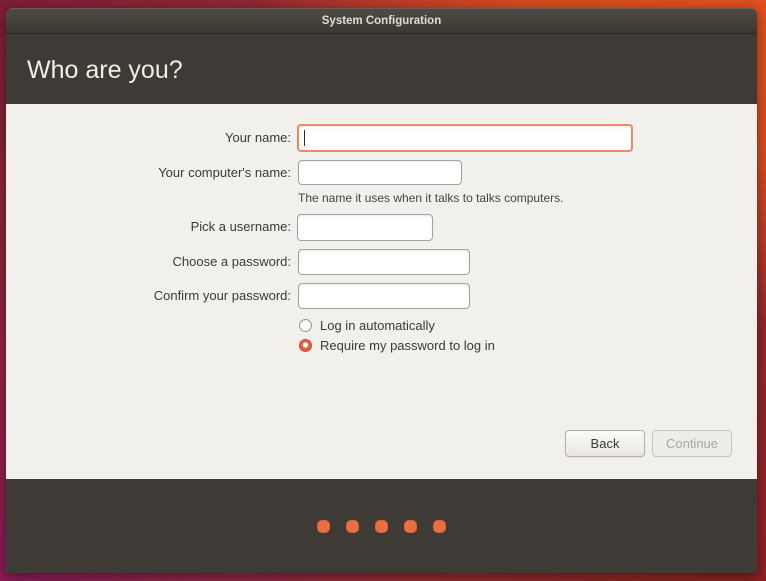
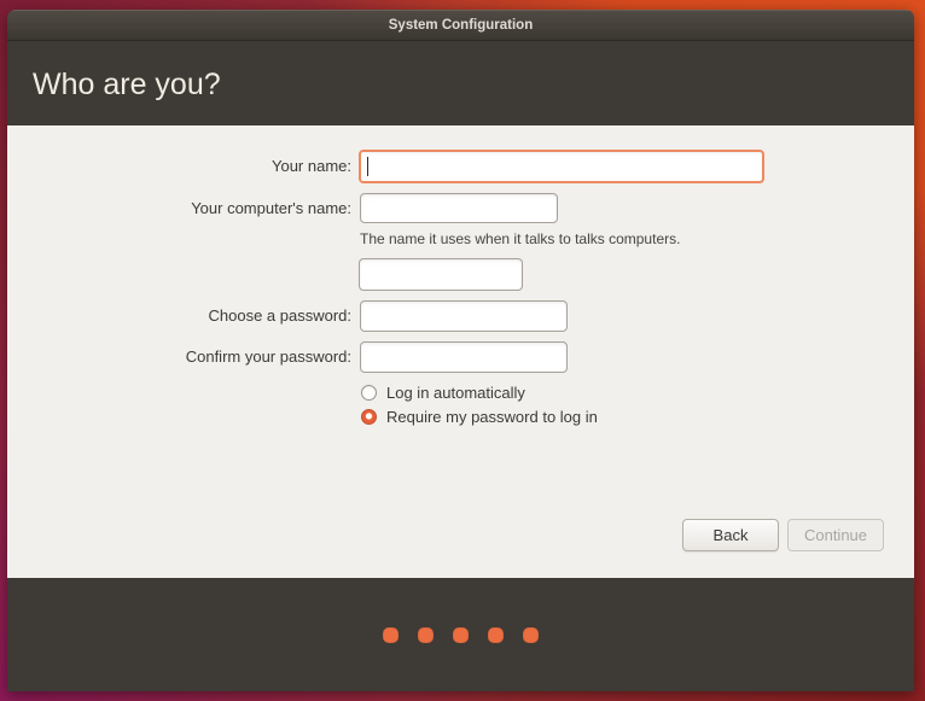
  System Configuration
  Who are you?
  Your name:
  Your computer's name:
  The name it uses when it talks to talks computers.
- Pick a username:
  Choose a password:
  Confirm your password:
  Log in automatically
  Require my password to log in
  Back
  Continue
